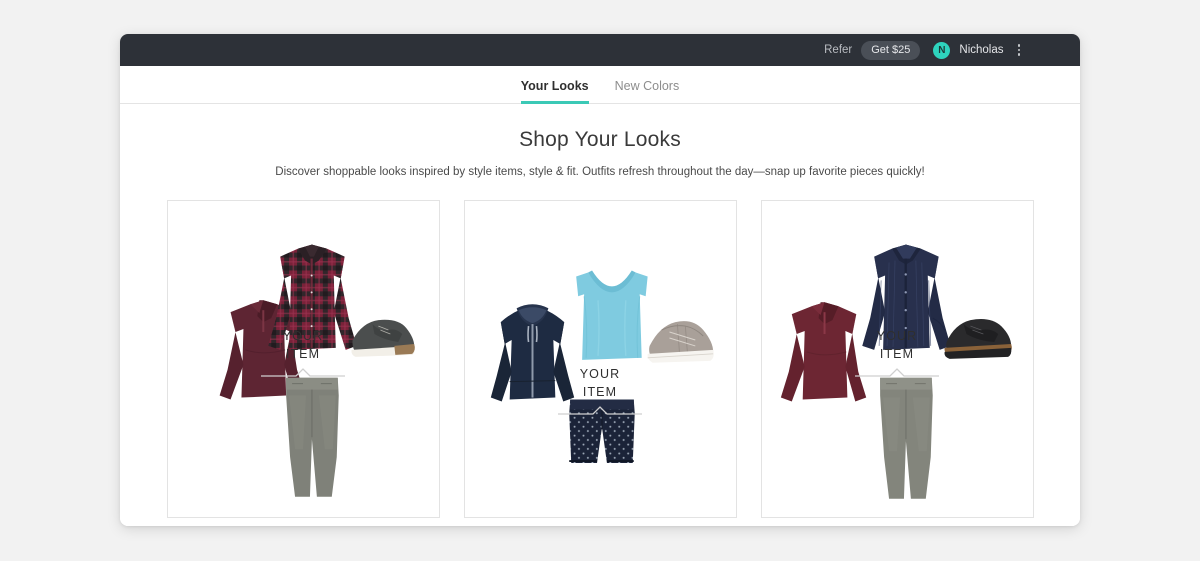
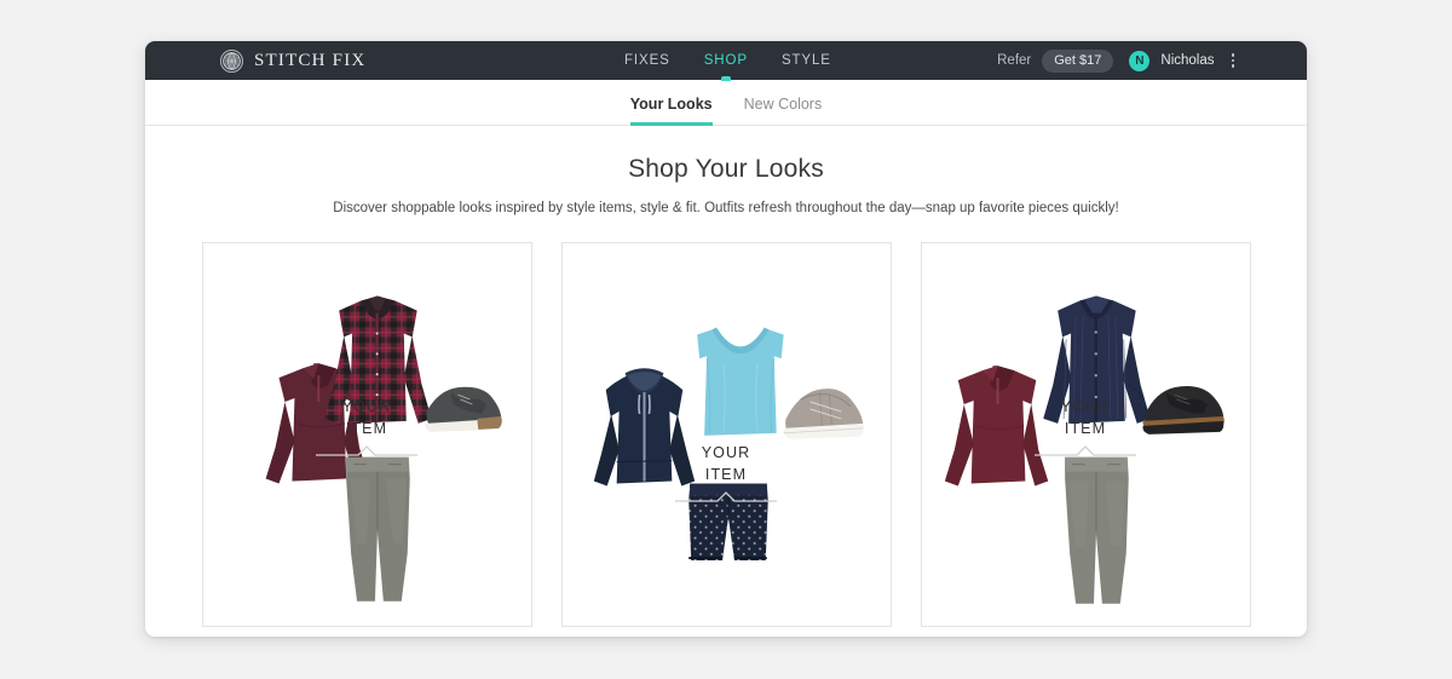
+ STITCH FIX
+ FIXES
+ SHOP
+ STYLE
  Refer
- Get $25
+ Get $17
  N
  Nicholas
  Your Looks
  New Colors
  Shop Your Looks
  Discover shoppable looks inspired by style items, style & fit. Outfits refresh throughout the day—snap up favorite pieces quickly!
  YOUR
  ITEM
  YOUR
  ITEM
  YOUR
  ITEM
